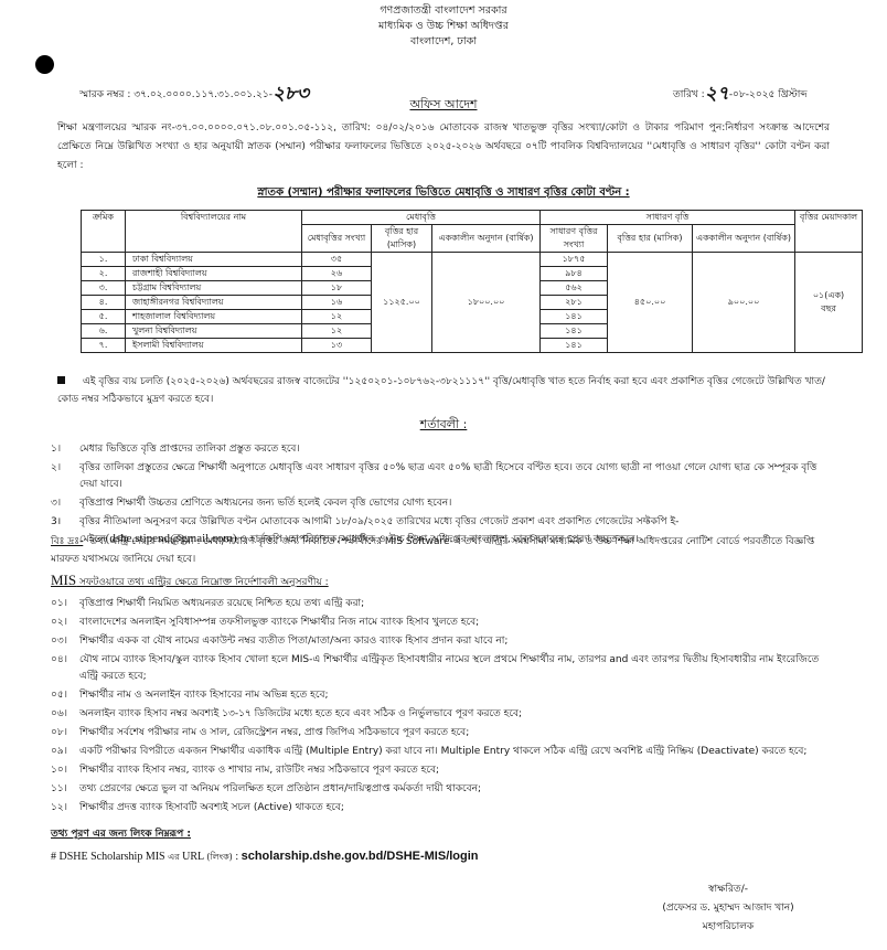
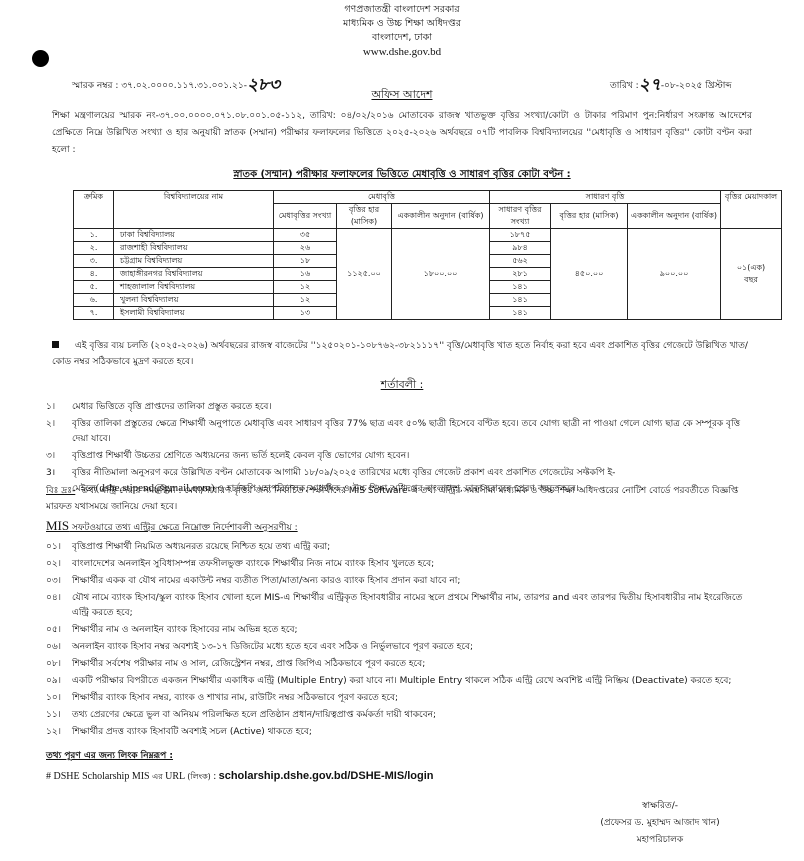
  গণপ্রজাতন্ত্রী বাংলাদেশ সরকার
  মাধ্যমিক ও উচ্চ শিক্ষা অধিদপ্তর
  বাংলাদেশ, ঢাকা
+ www.dshe.gov.bd
  স্মারক নম্বর : ৩৭.০২.০০০০.১১৭.৩১.০০১.২১-২৮৩
  তারিখ :২৭-০৮-২০২৫ খ্রিস্টাব্দ
  অফিস আদেশ
  শিক্ষা মন্ত্রণালয়ের স্মারক নং-৩৭.০০.০০০০.০৭১.০৮.০০১.০৫-১১২, তারিখ: ০৪/০২/২০১৬ মোতাবেক রাজস্ব খাতভুক্ত বৃত্তির সংখ্যা/কোটা ও টাকার পরিমাণ পুন:নির্ধারণ সংক্রান্ত আদেশের প্রেক্ষিতে নিম্নে উল্লিখিত সংখ্যা ও হার অনুযায়ী স্নাতক (সম্মান) পরীক্ষার ফলাফলের ভিত্তিতে ২০২৫-২০২৬ অর্থবছরে ০৭টি পাবলিক বিশ্ববিদ্যালয়ের ''মেধাবৃত্তি ও সাধারণ বৃত্তির'' কোটা বণ্টন করা হলো :
  স্নাতক (সম্মান) পরীক্ষার ফলাফলের ভিত্তিতে মেধাবৃত্তি ও সাধারণ বৃত্তির কোটা বণ্টন :
  ক্রমিক	বিশ্ববিদ্যালয়ের নাম	মেধাবৃত্তি	সাধারণ বৃত্তি	বৃত্তির মেয়াদকাল
  মেধাবৃত্তির সংখ্যা	বৃত্তির হার (মাসিক)	এককালীন অনুদান (বার্ষিক)	সাধারণ বৃত্তির সংখ্যা	বৃত্তির হার (মাসিক)	এককালীন অনুদান (বার্ষিক)
  ১.	ঢাকা বিশ্ববিদ্যালয়	৩৫	১১২৫.০০	১৮০০.০০	১৮৭৫	৪৫০.০০	৯০০.০০	০১(এক) বছর
  ২.	রাজশাহী বিশ্ববিদ্যালয়	২৬	৯৮৪
  ৩.	চট্টগ্রাম বিশ্ববিদ্যালয়	১৮	৫৬২
  ৪.	জাহাঙ্গীরনগর বিশ্ববিদ্যালয়	১৬	২৮১
  ৫.	শাহজালাল বিশ্ববিদ্যালয়	১২	১৪১
  ৬.	খুলনা বিশ্ববিদ্যালয়	১২	১৪১
  ৭.	ইসলামী বিশ্ববিদ্যালয়	১৩	১৪১
  এই বৃত্তির ব্যয় চলতি (২০২৫-২০২৬) অর্থবছরের রাজস্ব বাজেটের ''১২৫০২০১-১০৮৭৬২-৩৮২১১১৭'' বৃত্তি/মেধাবৃত্তি খাত হতে নির্বাহ করা হবে এবং প্রকাশিত বৃত্তির গেজেটে উল্লিখিত খাত/কোড নম্বর সঠিকভাবে মুদ্রণ করতে হবে।
  শর্তাবলী :
  ১।
  মেধার ভিত্তিতে বৃত্তি প্রাপ্তদের তালিকা প্রস্তুত করতে হবে।
  ২।
- বৃত্তির তালিকা প্রস্তুতের ক্ষেত্রে শিক্ষার্থী অনুপাতে মেধাবৃত্তি এবং সাধারণ বৃত্তির ৫০% ছাত্র এবং ৫০% ছাত্রী হিসেবে বণ্টিত হবে। তবে যোগ্য ছাত্রী না পাওয়া গেলে যোগ্য ছাত্র কে সম্পূরক বৃত্তি দেয়া যাবে।
+ বৃত্তির তালিকা প্রস্তুতের ক্ষেত্রে শিক্ষার্থী অনুপাতে মেধাবৃত্তি এবং সাধারণ বৃত্তির 77% ছাত্র এবং ৫০% ছাত্রী হিসেবে বণ্টিত হবে। তবে যোগ্য ছাত্রী না পাওয়া গেলে যোগ্য ছাত্র কে সম্পূরক বৃত্তি দেয়া যাবে।
  ৩।
  বৃত্তিপ্রাপ্ত শিক্ষার্থী উচ্চতর শ্রেণিতে অধ্যয়নের জন্য ভর্তি হলেই কেবল বৃত্তি ভোগের যোগ্য হবেন।
  3।
  বৃত্তির নীতিমালা অনুসরণ করে উল্লিখিত বণ্টন মোতাবেক আগামী ১৮/০৯/২০২৫ তারিখের মধ্যে বৃত্তির গেজেট প্রকাশ এবং প্রকাশিত গেজেটের সফ্টকপি ই-মেইলে(dshe.stipend@gmail.com) ও হার্ডকপি মহাপরিচালক, মাধ্যমিক ও উচ্চ শিক্ষা অধিদপ্তর বাংলাদেশ, ঢাকা বরাবরে প্রেরণ করতে হবে।
  বিঃ দ্রঃ- তথ্য এন্ট্রি দেয়ার সময়সীমা : মেধা/সাধারণ বৃত্তির জন্য নির্বাচিত শিক্ষার্থীদের MIS Software-এ তথ্য এন্ট্রির সময়সীমা মাধ্যমিক ও উচ্চ শিক্ষা অধিদপ্তরের নোটিশ বোর্ডে পরবর্তীতে বিজ্ঞপ্তি মারফত যথাসময়ে জানিয়ে দেয়া হবে।
  MIS সফটওয়ারে তথ্য এন্ট্রির ক্ষেত্রে নিম্নোক্ত নির্দেশাবলী অনুসরণীয় :
  ০১।
  বৃত্তিপ্রাপ্ত শিক্ষার্থী নিয়মিত অধ্যয়নরত রয়েছে নিশ্চিত হয়ে তথ্য এন্ট্রি করা;
  ০২।
  বাংলাদেশের অনলাইন সুবিধাসম্পন্ন তফসীলভুক্ত ব্যাংকে শিক্ষার্থীর নিজ নামে ব্যাংক হিসাব খুলতে হবে;
  ০৩।
  শিক্ষার্থীর একক বা যৌথ নামের একাউন্ট নম্বর ব্যতীত পিতা/মাতা/অন্য কারও ব্যাংক হিসাব প্রদান করা যাবে না;
  ০৪।
  যৌথ নামে ব্যাংক হিসাব/স্কুল ব্যাংক হিসাব খোলা হলে MIS-এ শিক্ষার্থীর এন্ট্রিকৃত হিসাবধারীর নামের স্থলে প্রথমে শিক্ষার্থীর নাম, তারপর and এবং তারপর দ্বিতীয় হিসাবধারীর নাম ইংরেজিতে এন্ট্রি করতে হবে;
  ০৫।
  শিক্ষার্থীর নাম ও অনলাইন ব্যাংক হিসাবের নাম অভিন্ন হতে হবে;
  ০৬।
  অনলাইন ব্যাংক হিসাব নম্বর অবশ্যই ১৩-১৭ ডিজিটের মধ্যে হতে হবে এবং সঠিক ও নির্ভুলভাবে পূরণ করতে হবে;
  ০৮।
  শিক্ষার্থীর সর্বশেষ পরীক্ষার নাম ও সাল, রেজিস্ট্রেশন নম্বর, প্রাপ্ত জিপিএ সঠিকভাবে পূরণ করতে হবে;
  ০৯।
  একটি পরীক্ষার বিপরীতে একজন শিক্ষার্থীর একাধিক এন্ট্রি (Multiple Entry) করা যাবে না। Multiple Entry থাকলে সঠিক এন্ট্রি রেখে অবশিষ্ট এন্ট্রি নিষ্ক্রিয় (Deactivate) করতে হবে;
  ১০।
  শিক্ষার্থীর ব্যাংক হিসাব নম্বর, ব্যাংক ও শাখার নাম, রাউটিং নম্বর সঠিকভাবে পূরণ করতে হবে;
  ১১।
  তথ্য প্রেরণের ক্ষেত্রে ভুল বা অনিয়ম পরিলক্ষিত হলে প্রতিষ্ঠান প্রধান/দায়িত্বপ্রাপ্ত কর্মকর্তা দায়ী থাকবেন;
  ১২।
  শিক্ষার্থীর প্রদত্ত ব্যাংক হিসাবটি অবশ্যই সচল (Active) থাকতে হবে;
  তথ্য পূরণ এর জন্য লিংক নিম্নরূপ :
  # DSHE Scholarship MIS এর URL (লিংক) : scholarship.dshe.gov.bd/DSHE-MIS/login
  স্বাক্ষরিত/-
  (প্রফেসর ড. মুহাম্মদ আজাদ খান)
  মহাপরিচালক
